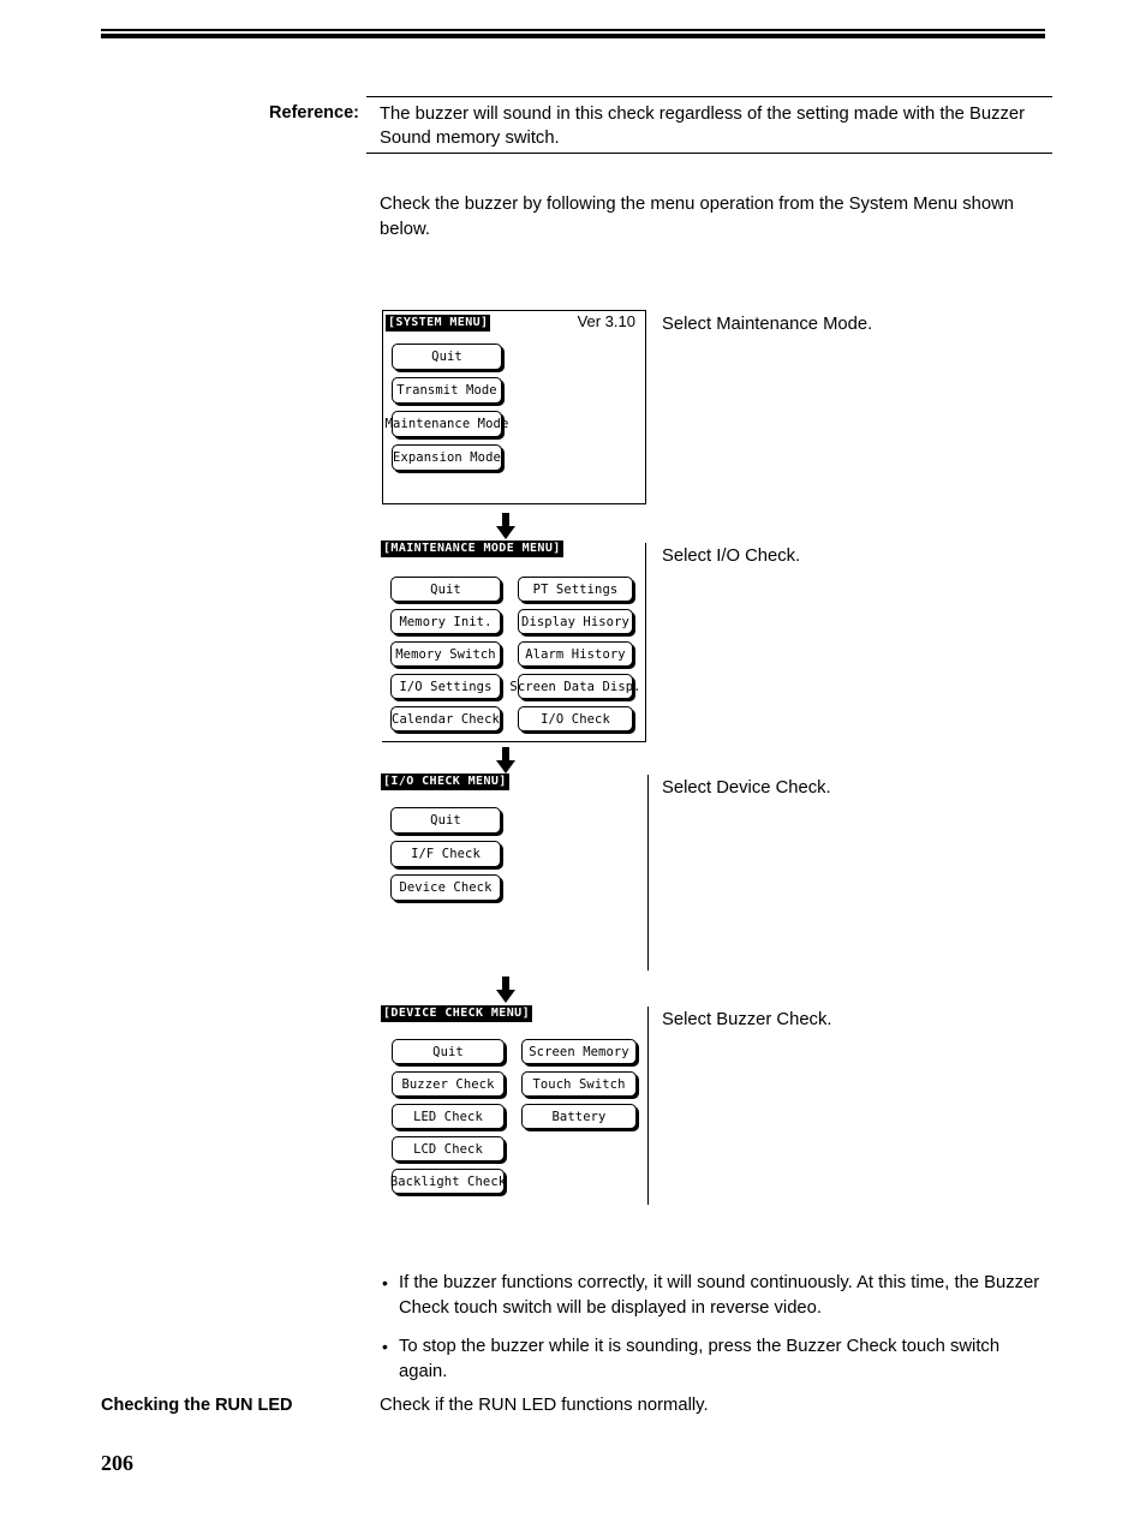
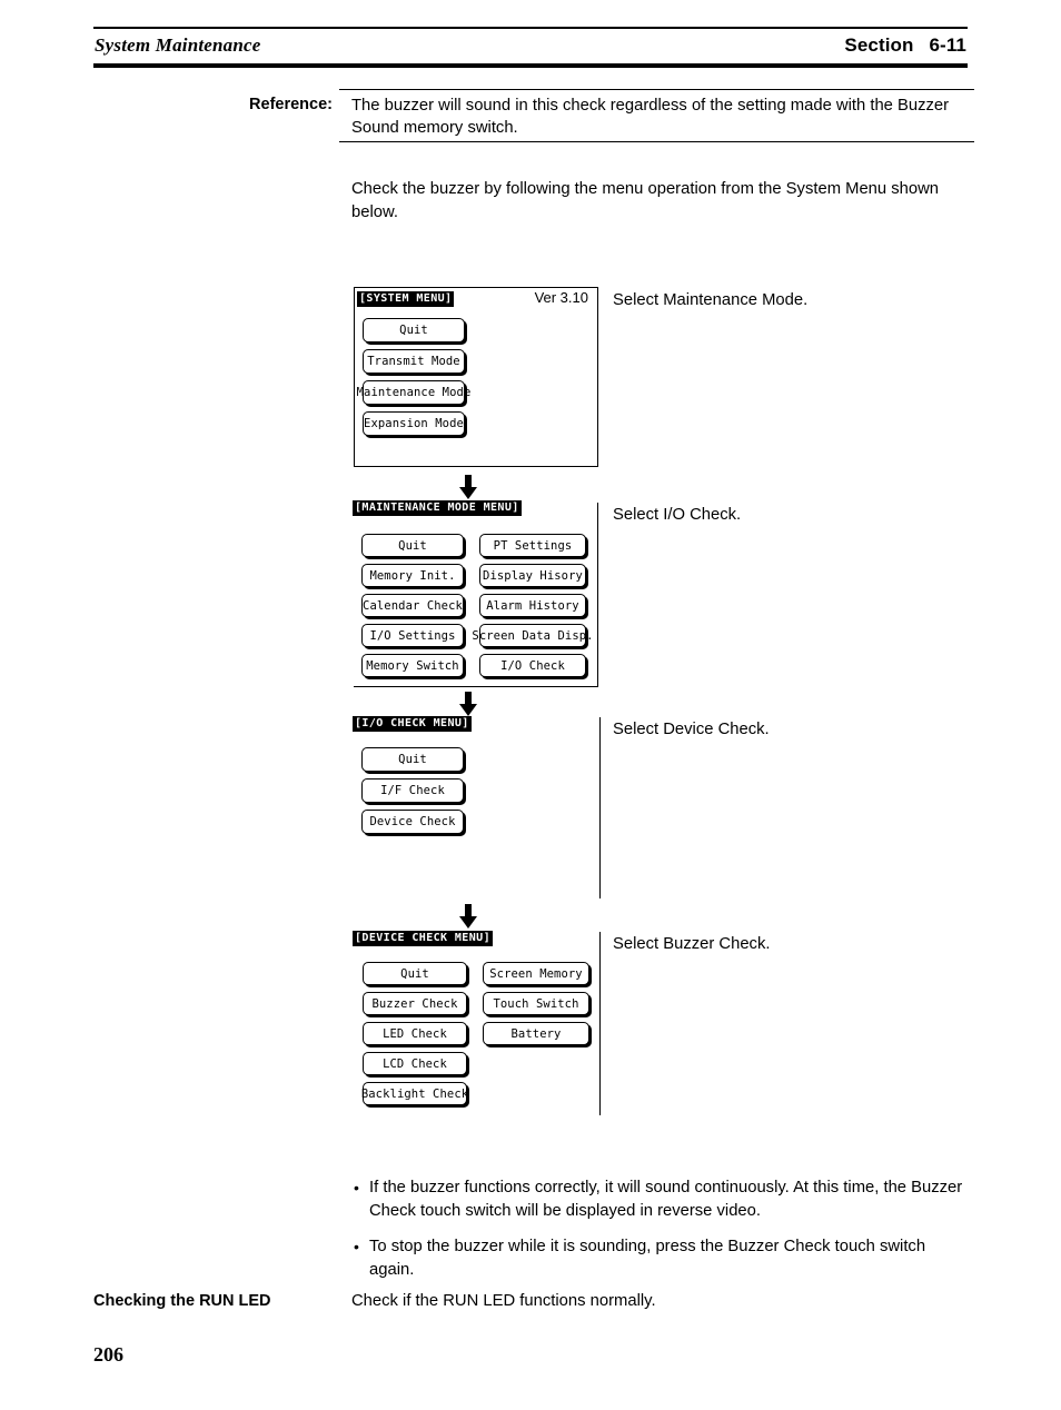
+ System Maintenance
+ Section 6-11
  Reference:
  The buzzer will sound in this check regardless of the setting made with the Buzzer Sound memory switch.
  Check the buzzer by following the menu operation from the System Menu shown below.
  [SYSTEM MENU]
  Ver 3.10
  Quit
  Transmit Mode
  Maintenance Mode
  Expansion Mode
  Select Maintenance Mode.
  [MAINTENANCE MODE MENU]
  Quit
  Memory Init.
- Memory Switch
+ Calendar Check
  I/O Settings
- Calendar Check
+ Memory Switch
  PT Settings
  Display Hisory
  Alarm History
  Screen Data Disp.
  I/O Check
  Select I/O Check.
  [I/O CHECK MENU]
  Quit
  I/F Check
  Device Check
  Select Device Check.
  [DEVICE CHECK MENU]
  Quit
  Buzzer Check
  LED Check
  LCD Check
  Backlight Check
  Screen Memory
  Touch Switch
  Battery
  Select Buzzer Check.
  •
  If the buzzer functions correctly, it will sound continuously. At this time, the Buzzer Check touch switch will be displayed in reverse video.
  •
  To stop the buzzer while it is sounding, press the Buzzer Check touch switch again.
  Checking the RUN LED
  Check if the RUN LED functions normally.
  206
